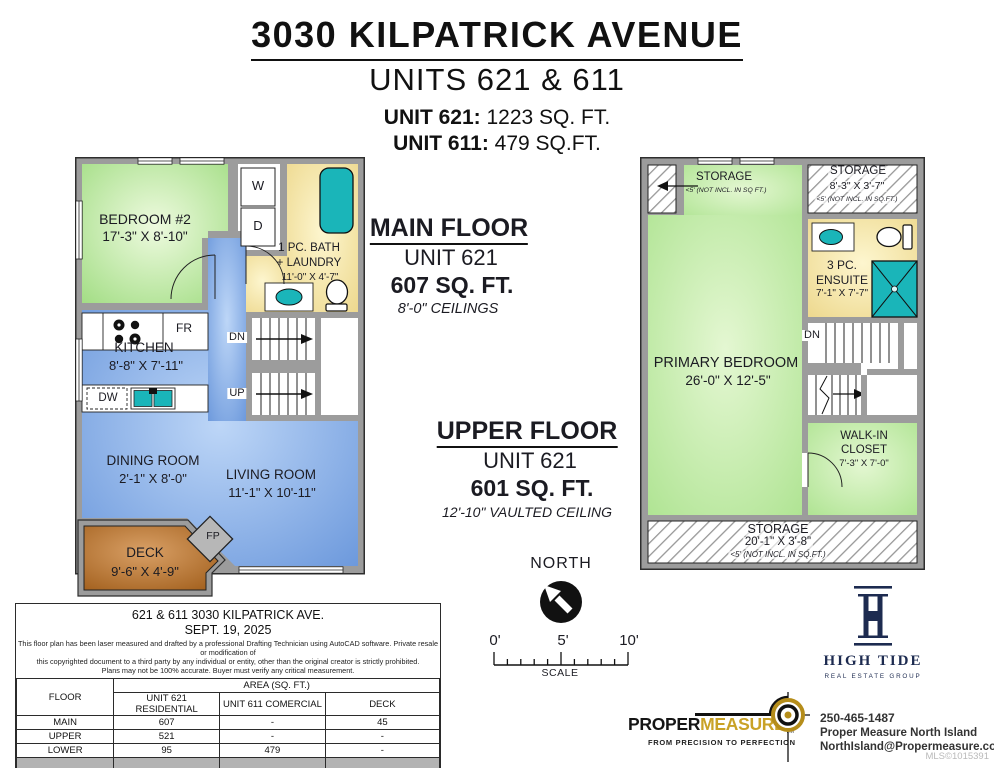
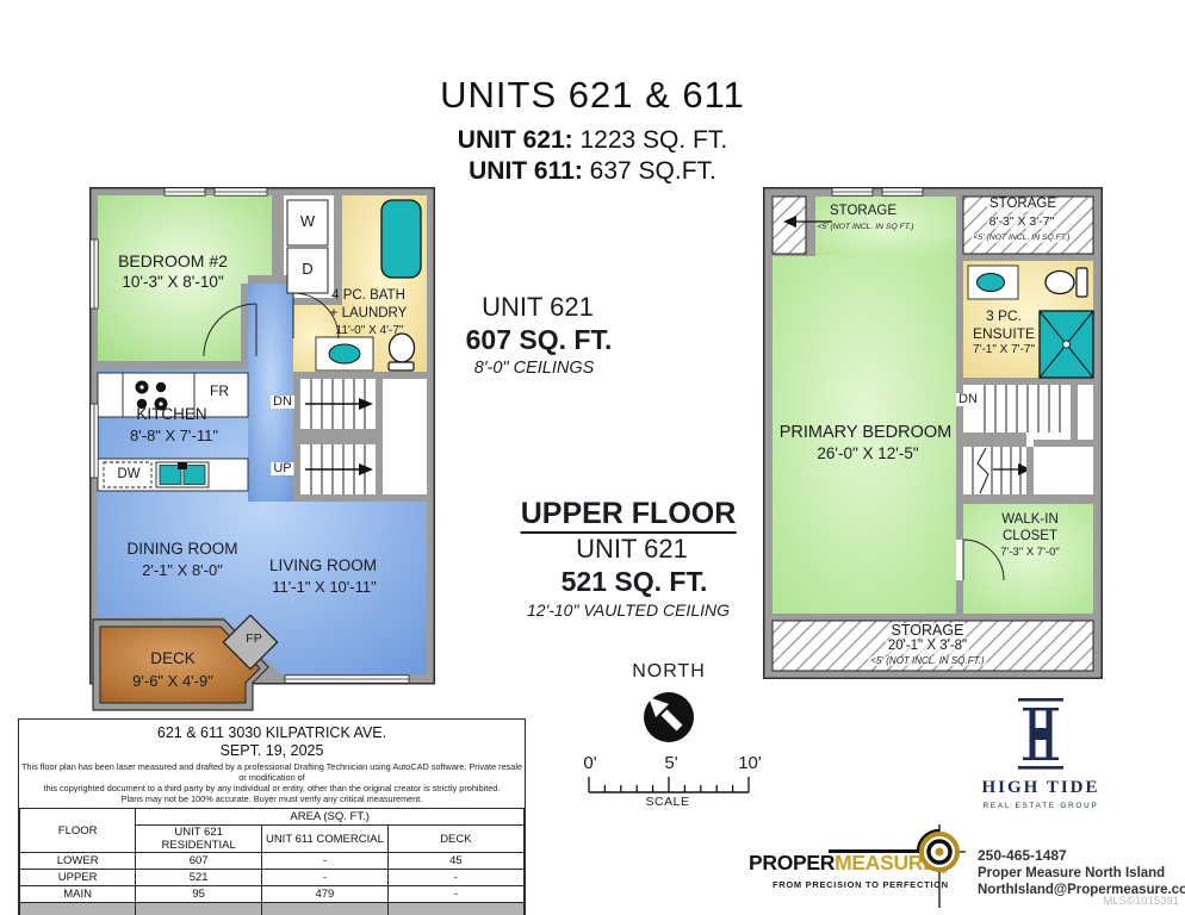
- 3030 KILPATRICK AVENUE
  UNITS 621 & 611
  UNIT 621: 1223 SQ. FT.
- UNIT 611: 479 SQ.FT.
+ UNIT 611: 637 SQ.FT.
  BEDROOM #2
- 17'-3" X 8'-10"
+ 10'-3" X 8'-10"
  W
  D
- 1 PC. BATH
+ 4 PC. BATH
  + LAUNDRY
  11'-0" X 4'-7"
  KITCHEN
  8'-8" X 7'-11"
  FR
  DW
  DN
  UP
  DINING ROOM
  2'-1" X 8'-0"
  LIVING ROOM
  11'-1" X 10'-11"
  DECK
  9'-6" X 4'-9"
  FP
  STORAGE
  STORAGE
  8'-3" X 3'-7"
  3 PC.
  ENSUITE
  7'-1" X 7'-7"
  DN
  PRIMARY BEDROOM
  26'-0" X 12'-5"
  WALK-IN
  CLOSET
  7'-3" X 7'-0"
  STORAGE
  20'-1" X 3'-8"
  <5' (NOT INCL. IN SQ.FT.)
- MAIN FLOOR
  UNIT 621
  607 SQ. FT.
  8'-0" CEILINGS
  UPPER FLOOR
  UNIT 621
- 601 SQ. FT.
+ 521 SQ. FT.
  12'-10" VAULTED CEILING
  NORTH
  0'
  5'
  10'
  SCALE
  621 & 611 3030 KILPATRICK AVE.
  SEPT. 19, 2025
  This floor plan has been laser measured and drafted by a professional Drafting Technician using AutoCAD software. Private resale or modification of
  this copyrighted document to a third party by any individual or entity, other than the original creator is strictly prohibited.
  Plans may not be 100% accurate. Buyer must verify any critical measurement.
  FLOOR	AREA (SQ. FT.)
  UNIT 621 RESIDENTIAL	UNIT 611 COMERCIAL	DECK
- MAIN	607	-	45
+ LOWER	607	-	45
  UPPER	521	-	-
- LOWER	95	479	-
+ MAIN	95	479	-
  HIGH TIDE
  PROPERMEASUR
  FROM PRECISION TO PERFECTION
  250-465-1487
  Proper Measure North Island
  NorthIsland@Propermeasure.co
  MLS©1015391
